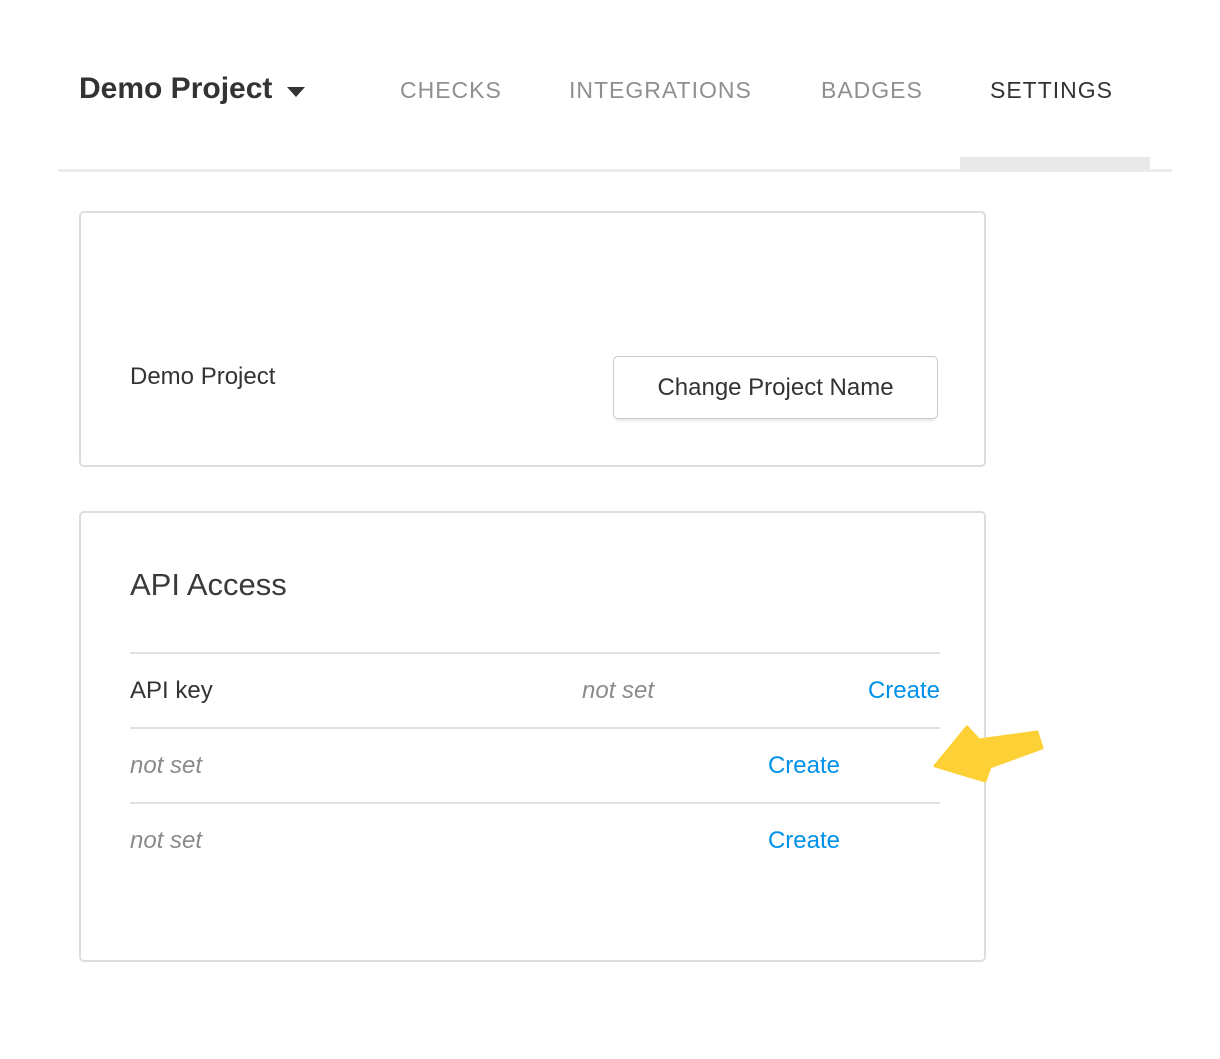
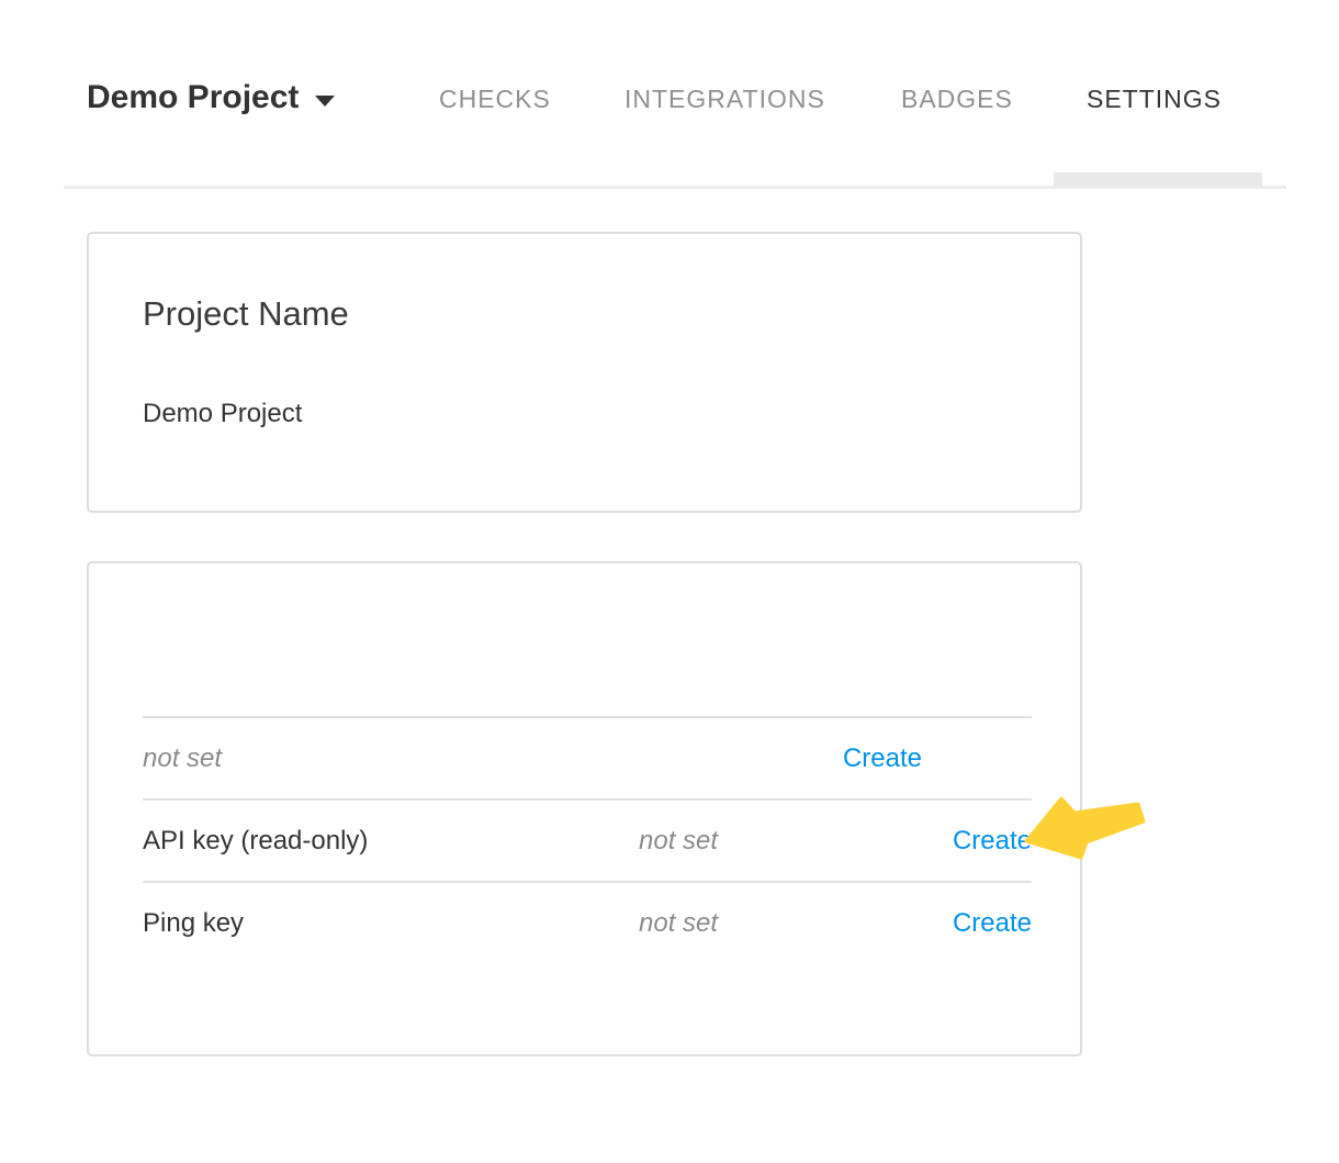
  Demo Project
  CHECKS
  INTEGRATIONS
  BADGES
  SETTINGS
+ Project Name
  Demo Project
- Change Project Name
- API Access
- API key
  not set
  Create
+ API key (read-only)
  not set
  Create
+ Ping key
  not set
  Create
